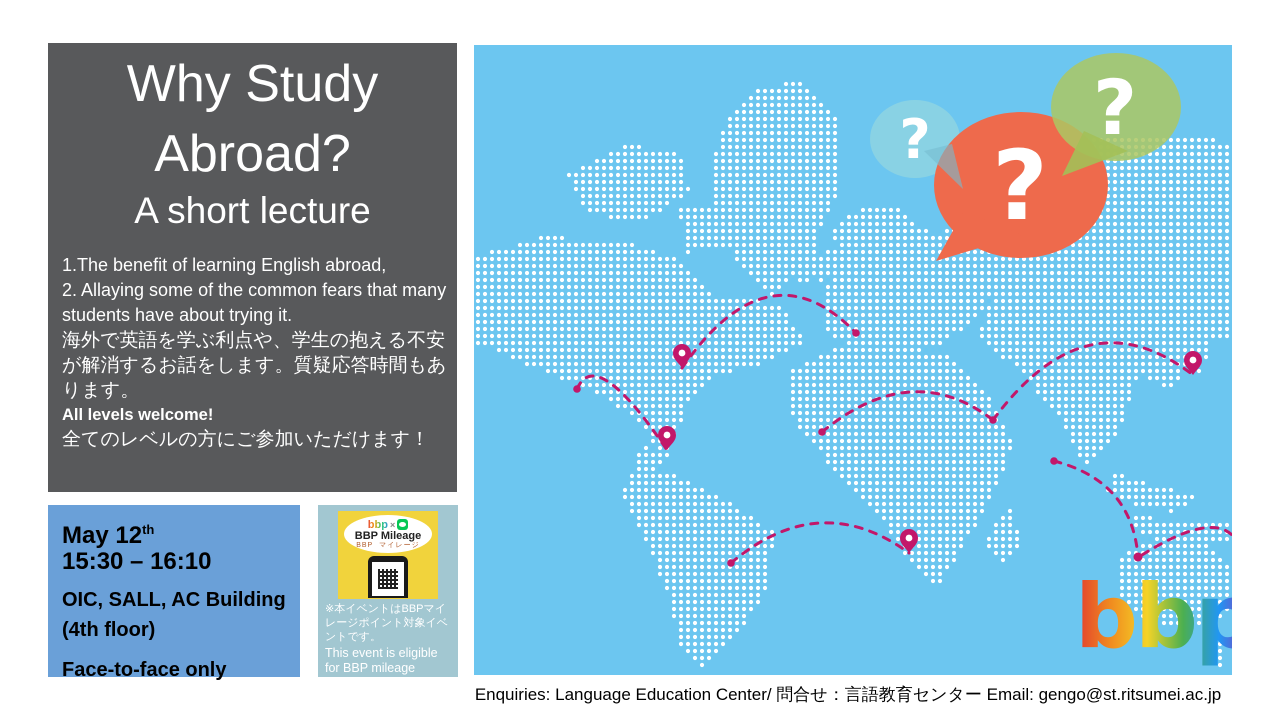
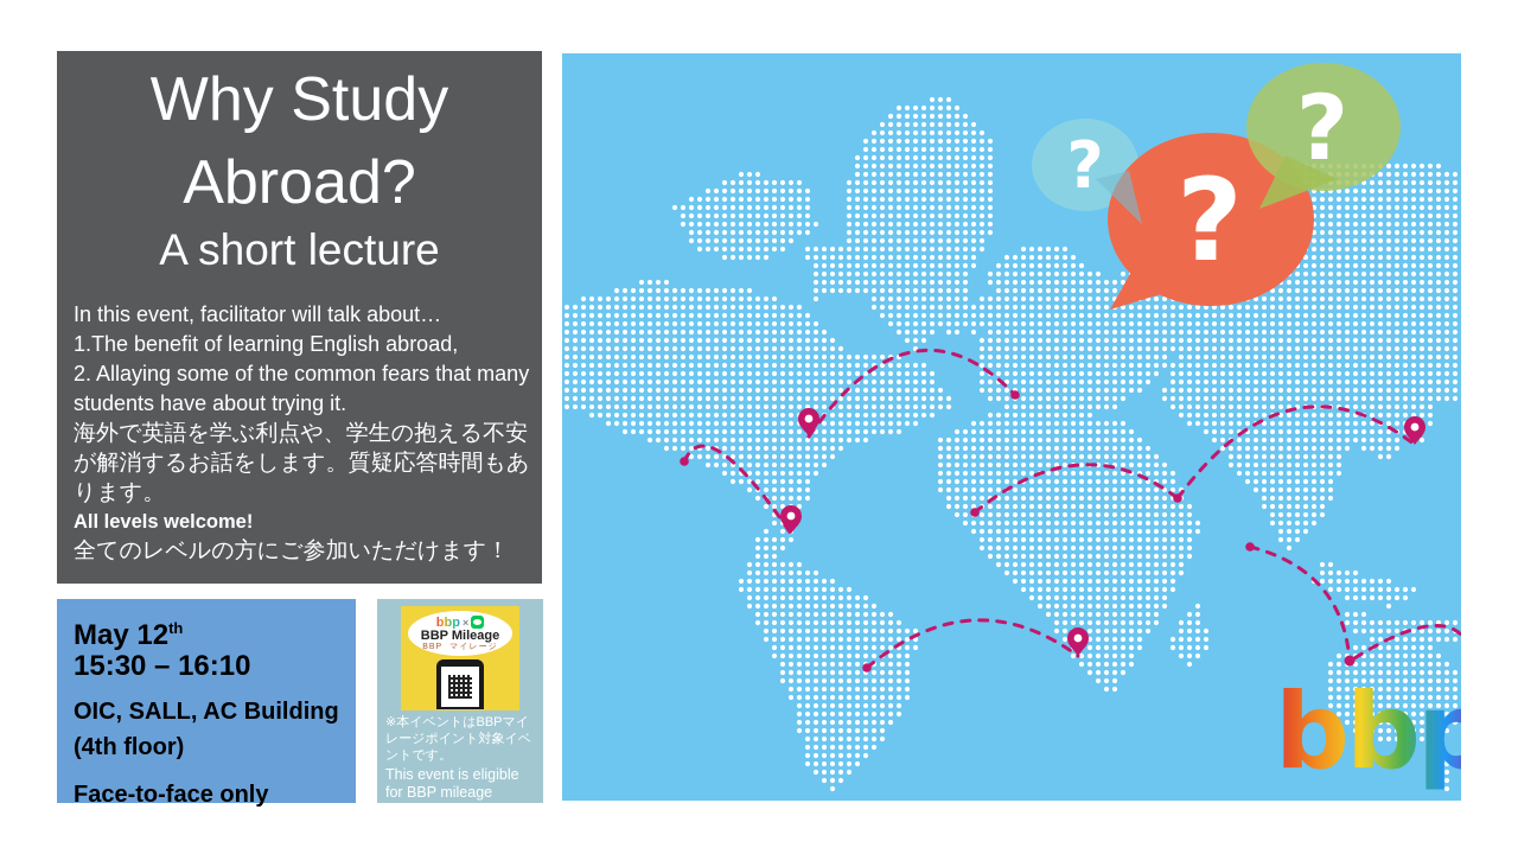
  Why Study
  Abroad?
  A short lecture
+ In this event, facilitator will talk about…
  1.The benefit of learning English abroad,
  2. Allaying some of the common fears that many students have about trying it.
  海外で英語を学ぶ利点や、学生の抱える不安が解消するお話をします。質疑応答時間もあります。
  All levels welcome!
  全てのレベルの方にご参加いただけます！
  May 12th
  15:30 – 16:10
  OIC, SALL, AC Building
  (4th floor)
  Face-to-face only
  bbp
  ×
  BBP Mileage
  ※本イベントはBBPマイレージポイント対象イベントです。
  This event is eligible for BBP mileage points.
  ?
  ?
  ?
  bbp
- Enquiries: Language Education Center/ 問合せ：言語教育センター Email: gengo@st.ritsumei.ac.jp
